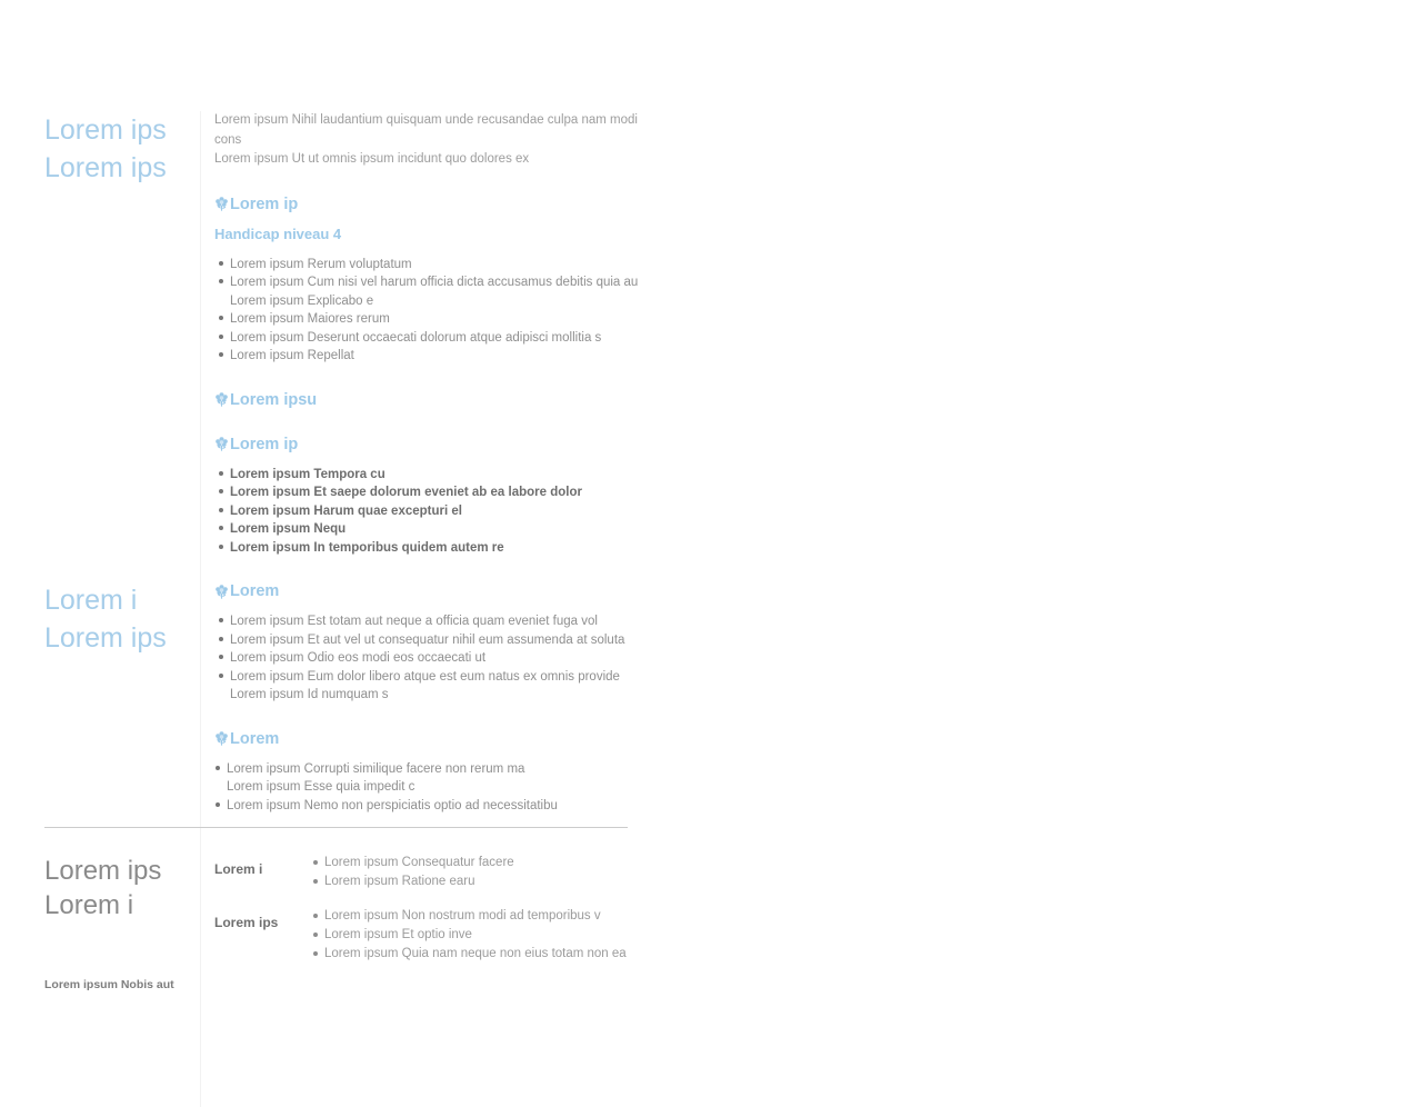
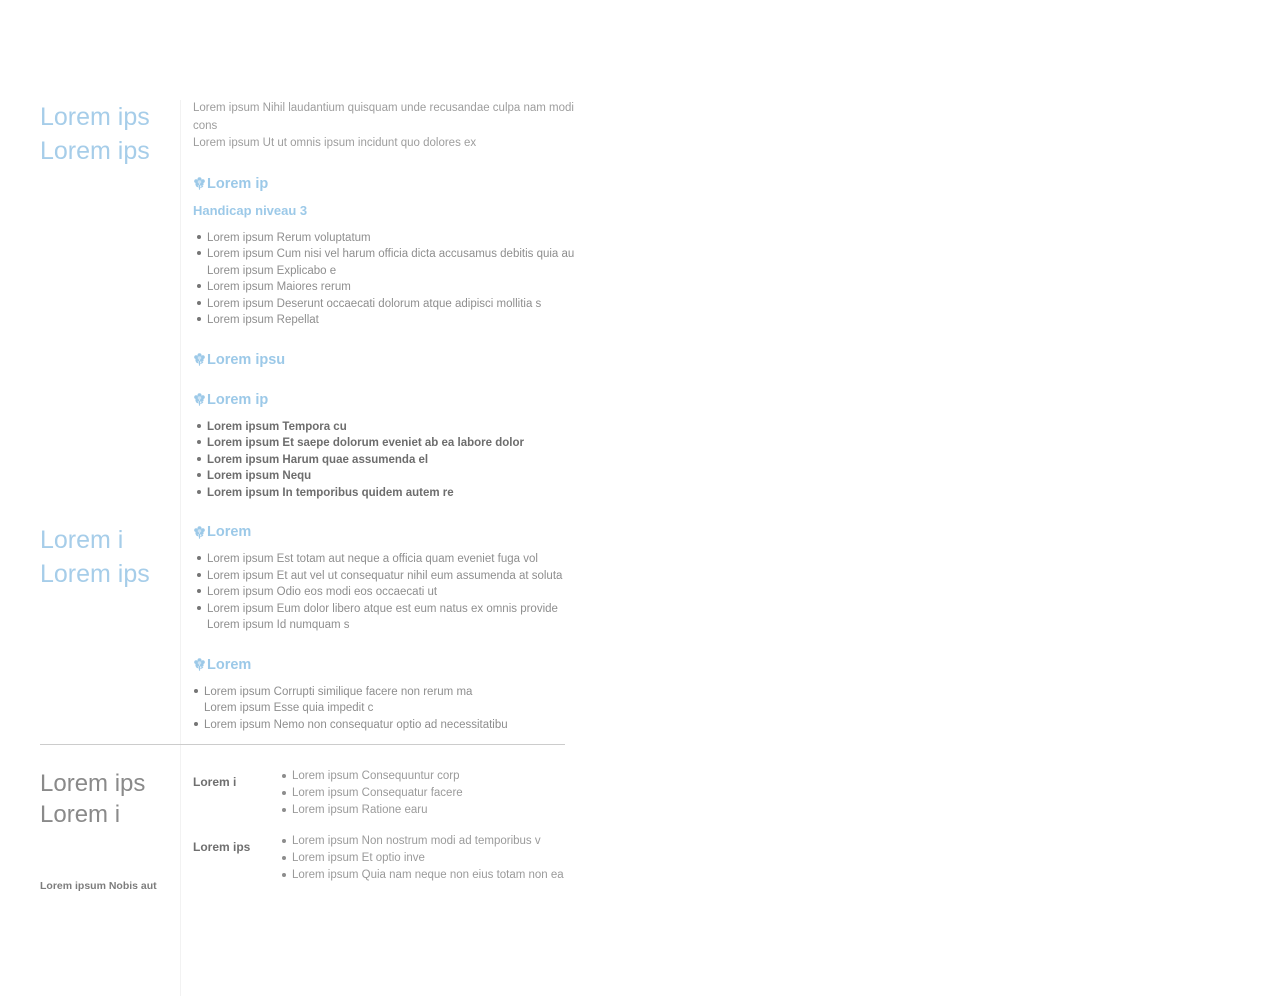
  Lorem ips
  Lorem ips
  Lorem ipsum Nihil laudantium quisquam unde recusandae culpa nam modi cons
  Lorem ipsum Ut ut omnis ipsum incidunt quo dolores ex
  Lorem ip
- Handicap niveau 4
+ Handicap niveau 3
  Lorem ipsum Rerum voluptatum
  Lorem ipsum Cum nisi vel harum officia dicta accusamus debitis quia au
  Lorem ipsum Explicabo e
  Lorem ipsum Maiores rerum
  Lorem ipsum Deserunt occaecati dolorum atque adipisci mollitia s
  Lorem ipsum Repellat
  Lorem ipsu
  Lorem ip
  Lorem ipsum Tempora cu
  Lorem ipsum Et saepe dolorum eveniet ab ea labore dolor
- Lorem ipsum Harum quae excepturi el
+ Lorem ipsum Harum quae assumenda el
  Lorem ipsum Nequ
  Lorem ipsum In temporibus quidem autem re
  Lorem i
  Lorem ips
  Lorem
  Lorem ipsum Est totam aut neque a officia quam eveniet fuga vol
  Lorem ipsum Et aut vel ut consequatur nihil eum assumenda at soluta
  Lorem ipsum Odio eos modi eos occaecati ut
  Lorem ipsum Eum dolor libero atque est eum natus ex omnis provide
  Lorem ipsum Id numquam s
  Lorem
  Lorem ipsum Corrupti similique facere non rerum ma
  Lorem ipsum Esse quia impedit c
- Lorem ipsum Nemo non perspiciatis optio ad necessitatibu
+ Lorem ipsum Nemo non consequatur optio ad necessitatibu
  Lorem ips
  Lorem i
  Lorem ipsum Nobis aut
  Lorem i
+ Lorem ipsum Consequuntur corp
  Lorem ipsum Consequatur facere
  Lorem ipsum Ratione earu
  Lorem ips
  Lorem ipsum Non nostrum modi ad temporibus v
  Lorem ipsum Et optio inve
  Lorem ipsum Quia nam neque non eius totam non ea
